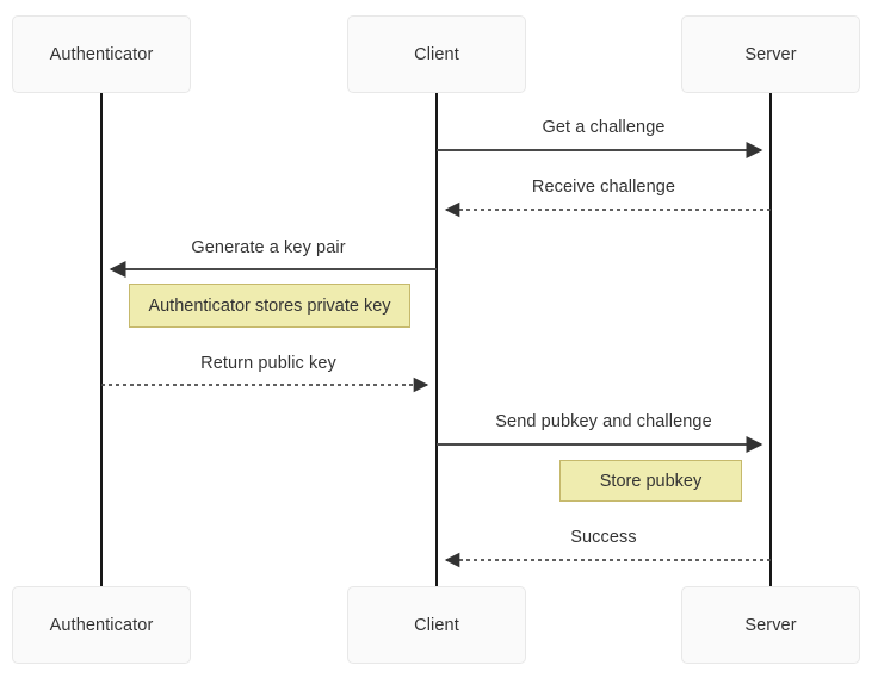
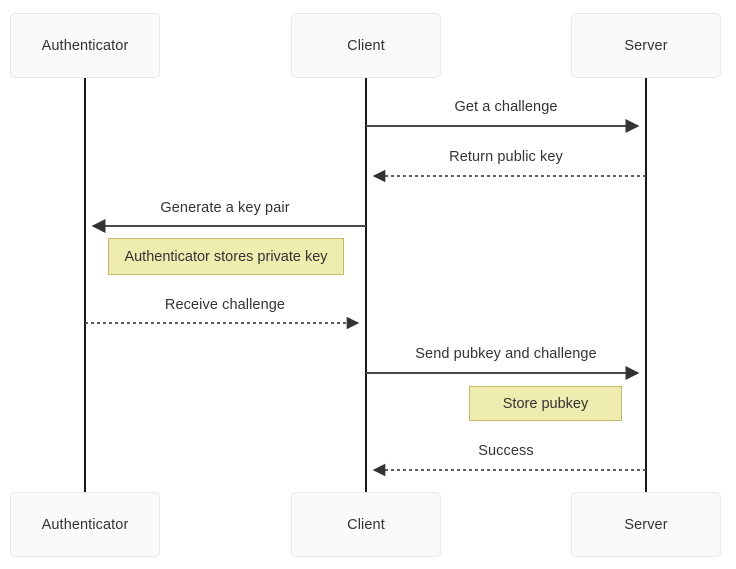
  Authenticator
  Client
  Server
  Authenticator
  Client
  Server
  Get a challenge
- Receive challenge
+ Return public key
  Generate a key pair
- Return public key
+ Receive challenge
  Send pubkey and challenge
  Success
  Authenticator stores private key
  Store pubkey
